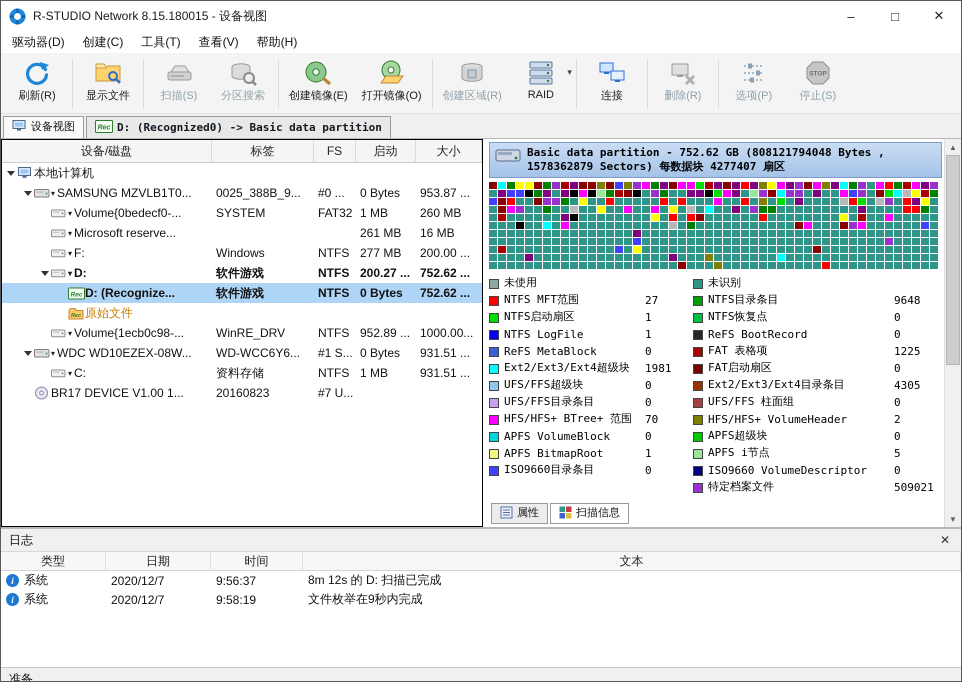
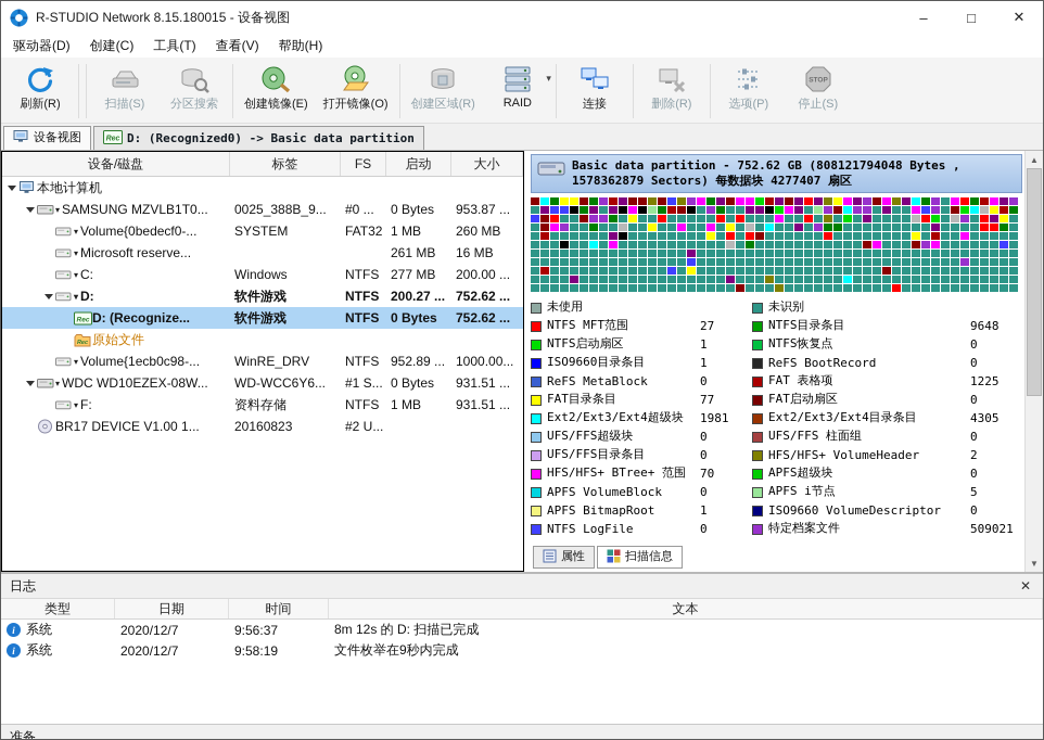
  R-STUDIO Network 8.15.180015 - 设备视图
  –
  □
  ✕
  驱动器(D)
  创建(C)
  工具(T)
  查看(V)
  帮助(H)
  刷新(R)
- 显示文件
  扫描(S)
  分区搜索
  创建镜像(E)
  打开镜像(O)
  创建区域(R)
  ▾
  RAID
  连接
  删除(R)
  选项(P)
  停止(S)
  设备视图
  D: (Recognized0) -> Basic data partition
  设备/磁盘
  标签
  FS
  启动
  大小
  本地计算机
  ▾
  SAMSUNG MZVLB1T0...
  0025_388B_9...
  #0 ...
  0 Bytes
  953.87 ...
  ▾
  Volume{0bedecf0-...
  SYSTEM
  FAT32
  1 MB
  260 MB
  ▾
  Microsoft reserve...
  261 MB
  16 MB
  ▾
- F:
+ C:
  Windows
  NTFS
  277 MB
  200.00 ...
  ▾
  D:
  软件游戏
  NTFS
  200.27 ...
  752.62 ...
  D: (Recognize...
  软件游戏
  NTFS
  0 Bytes
  752.62 ...
  原始文件
  ▾
  Volume{1ecb0c98-...
  WinRE_DRV
  NTFS
  952.89 ...
  1000.00...
  ▾
  WDC WD10EZEX-08W...
  WD-WCC6Y6...
  #1 S...
  0 Bytes
  931.51 ...
  ▾
- C:
+ F:
  资料存储
  NTFS
  1 MB
  931.51 ...
  BR17 DEVICE V1.00 1...
  20160823
- #7 U...
+ #2 U...
  Basic data partition - 752.62 GB (808121794048 Bytes , 1578362879 Sectors) 每数据块 4277407 扇区
  未使用
  NTFS MFT范围
  27
  NTFS启动扇区
  1
- NTFS LogFile
+ ISO9660目录条目
  1
  ReFS MetaBlock
  0
+ FAT目录条目
+ 77
  Ext2/Ext3/Ext4超级块
  1981
  UFS/FFS超级块
  0
  UFS/FFS目录条目
  0
  HFS/HFS+ BTree+ 范围
  70
  APFS VolumeBlock
  0
  APFS BitmapRoot
  1
- ISO9660目录条目
+ NTFS LogFile
  0
  未识别
  NTFS目录条目
  9648
  NTFS恢复点
  0
  ReFS BootRecord
  0
  FAT 表格项
  1225
  FAT启动扇区
  0
  Ext2/Ext3/Ext4目录条目
  4305
  UFS/FFS 柱面组
  0
  HFS/HFS+ VolumeHeader
  2
  APFS超级块
  0
  APFS i节点
  5
  ISO9660 VolumeDescriptor
  0
  特定档案文件
  509021
  属性
  扫描信息
  ▲
  ▼
  日志
  ✕
  类型
  日期
  时间
  文本
  i
  系统
  2020/12/7
  9:56:37
  8m 12s 的 D: 扫描已完成
  i
  系统
  2020/12/7
  9:58:19
  文件枚举在9秒内完成
  准备
